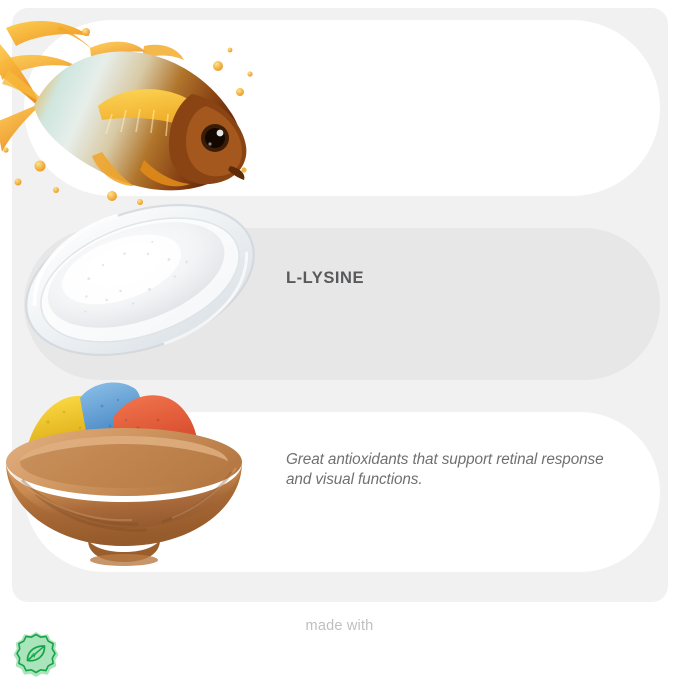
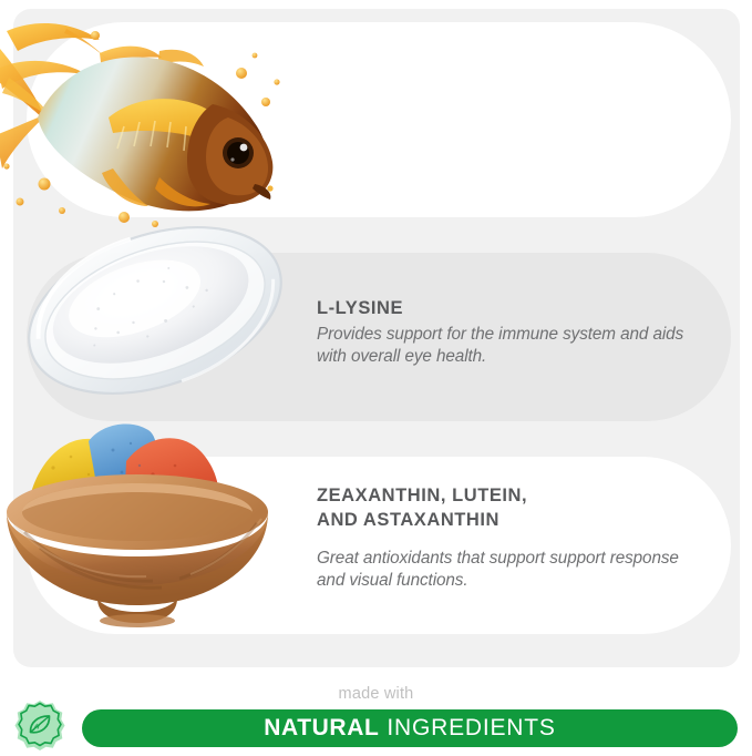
  L-LYSINE
+ Provides support for the immune system and aids with overall eye health.
+ ZEAXANTHIN, LUTEIN,
+ AND ASTAXANTHIN
- Great antioxidants that support retinal response and visual functions.
+ Great antioxidants that support support response and visual functions.
  made with
+ NATURAL
+ INGREDIENTS
